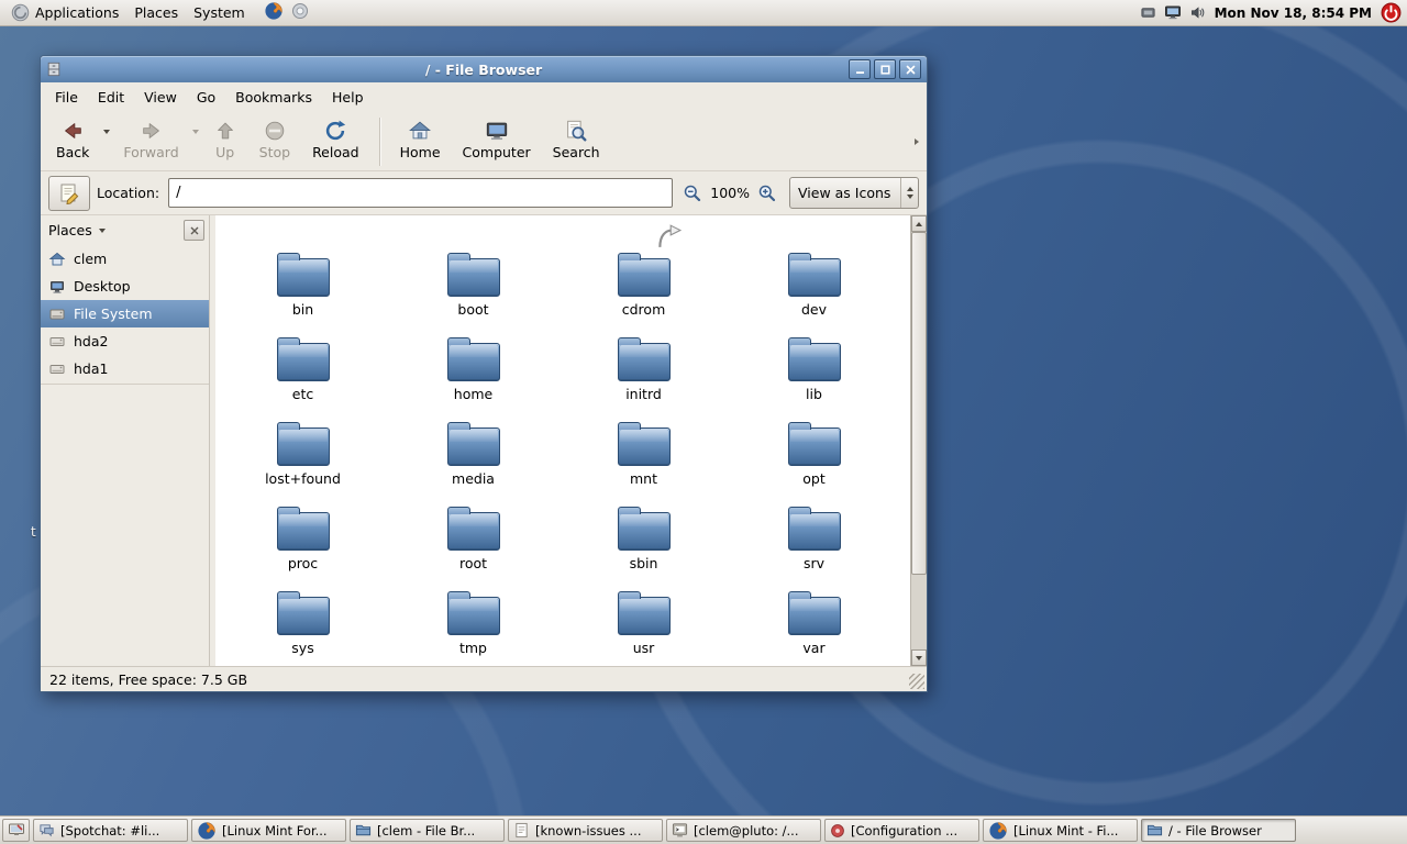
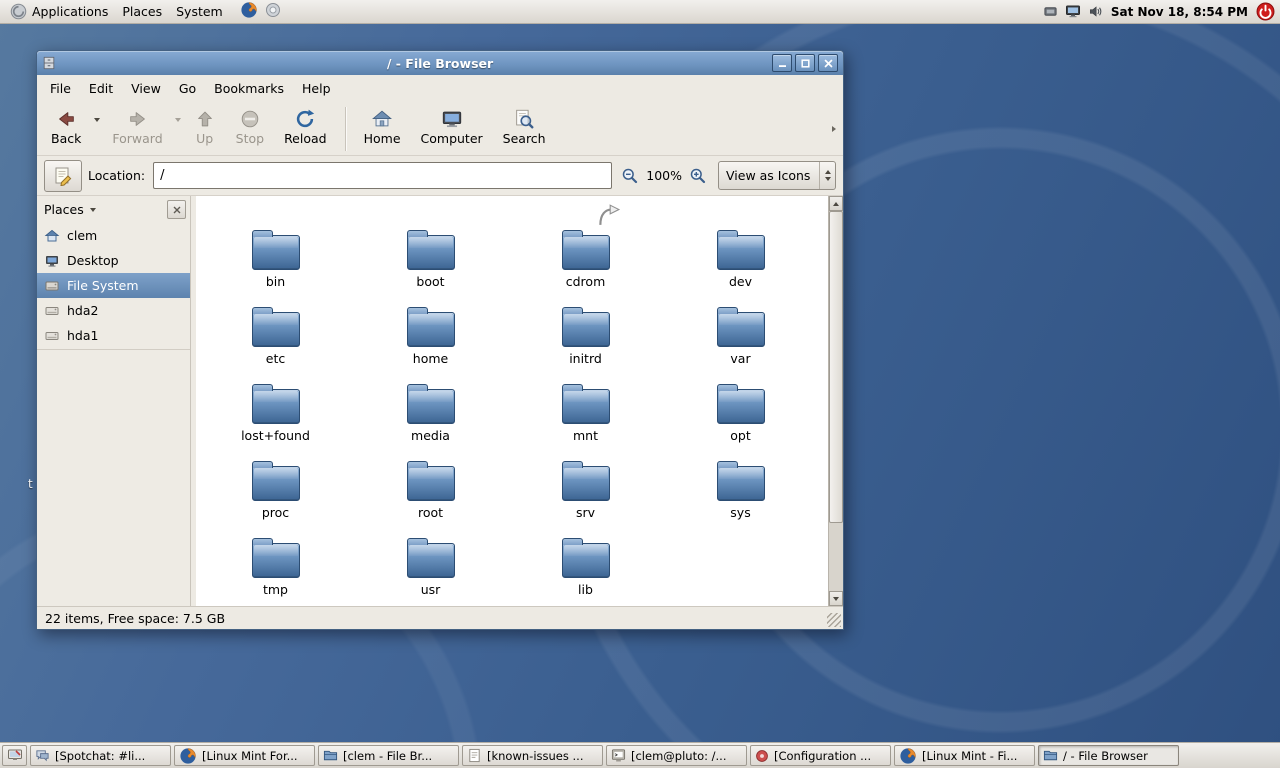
  t
  Applications
  Places
  System
- Mon Nov 18, 8:54 PM
+ Sat Nov 18, 8:54 PM
  / - File Browser
  File
  Edit
  View
  Go
  Bookmarks
  Help
  Back
  Forward
  Up
  Stop
  Reload
  Home
  Computer
  Search
  Location:
  /
  100%
  View as Icons
  Places
  clem
  Desktop
  File System
  hda2
  hda1
  bin
  boot
  cdrom
  dev
  etc
  home
  initrd
- lib
+ var
  lost+found
  media
  mnt
  opt
  proc
  root
- sbin
  srv
  sys
  tmp
  usr
- var
+ lib
  22 items, Free space: 7.5 GB
  [Spotchat: #li...
  [Linux Mint For...
  [clem - File Br...
  [known-issues ...
  [clem@pluto: /...
  [Configuration ...
  [Linux Mint - Fi...
  / - File Browser
